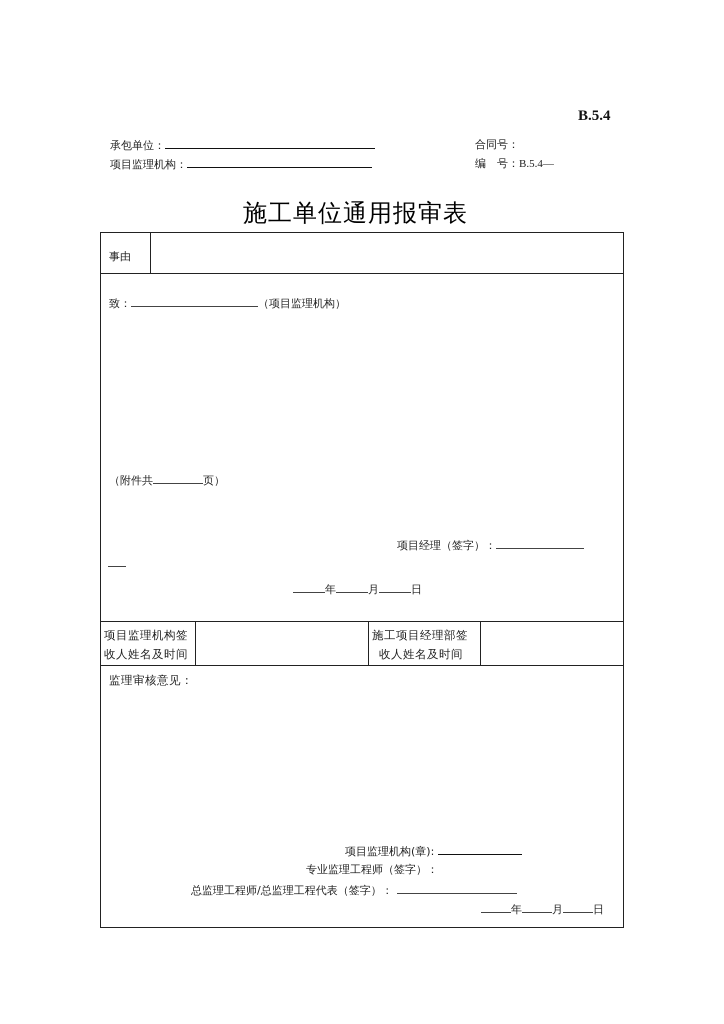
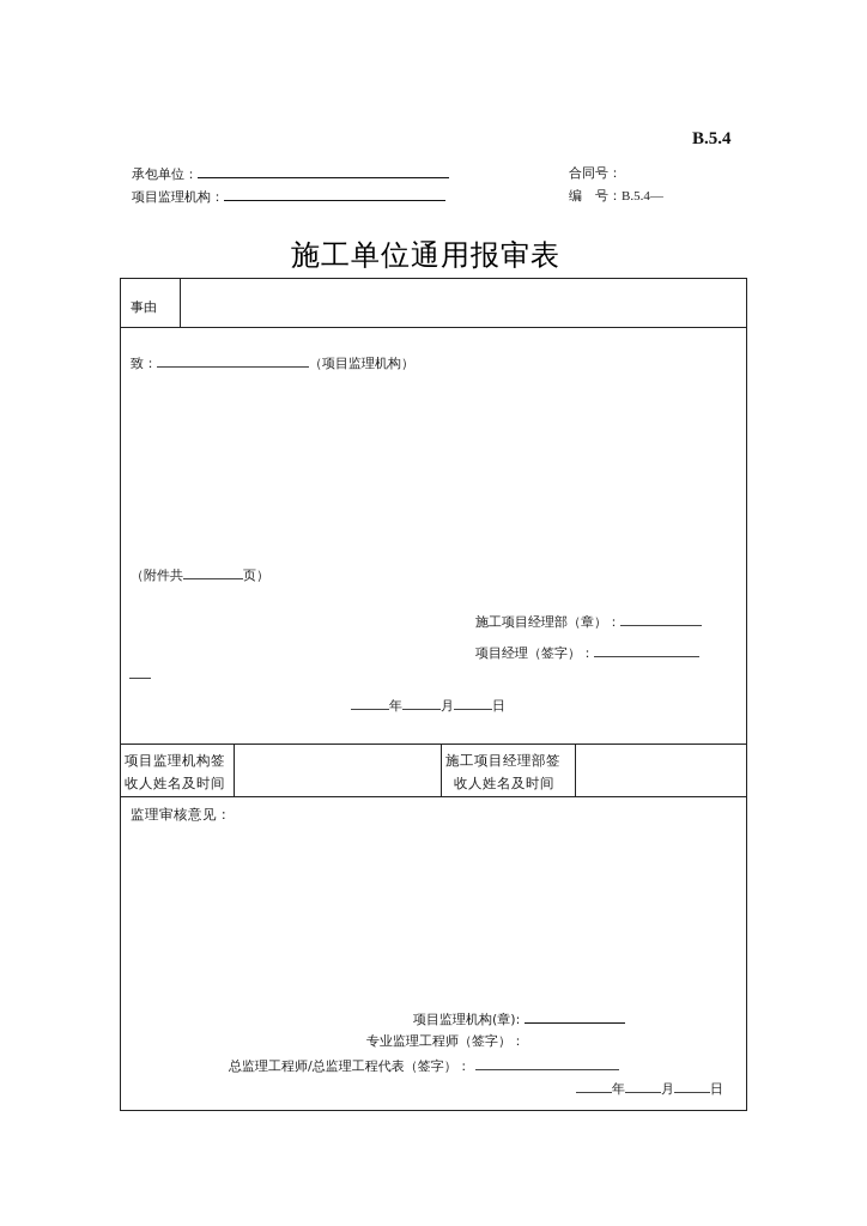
  B.5.4
  承包单位：
  项目监理机构：
  合同号：
  编 号：B.5.4—
  施工单位通用报审表
  事由
  致： （项目监理机构）
  （附件共 页）
+ 施工项目经理部（章）：
  项目经理（签字）：
  年 月 日
  项目监理机构签
  收人姓名及时间
  施工项目经理部签
  收人姓名及时间
  监理审核意见：
  项目监理机构(章):
  专业监理工程师（签字）：
  总监理工程师/总监理工程代表（签字）：
  年 月 日
